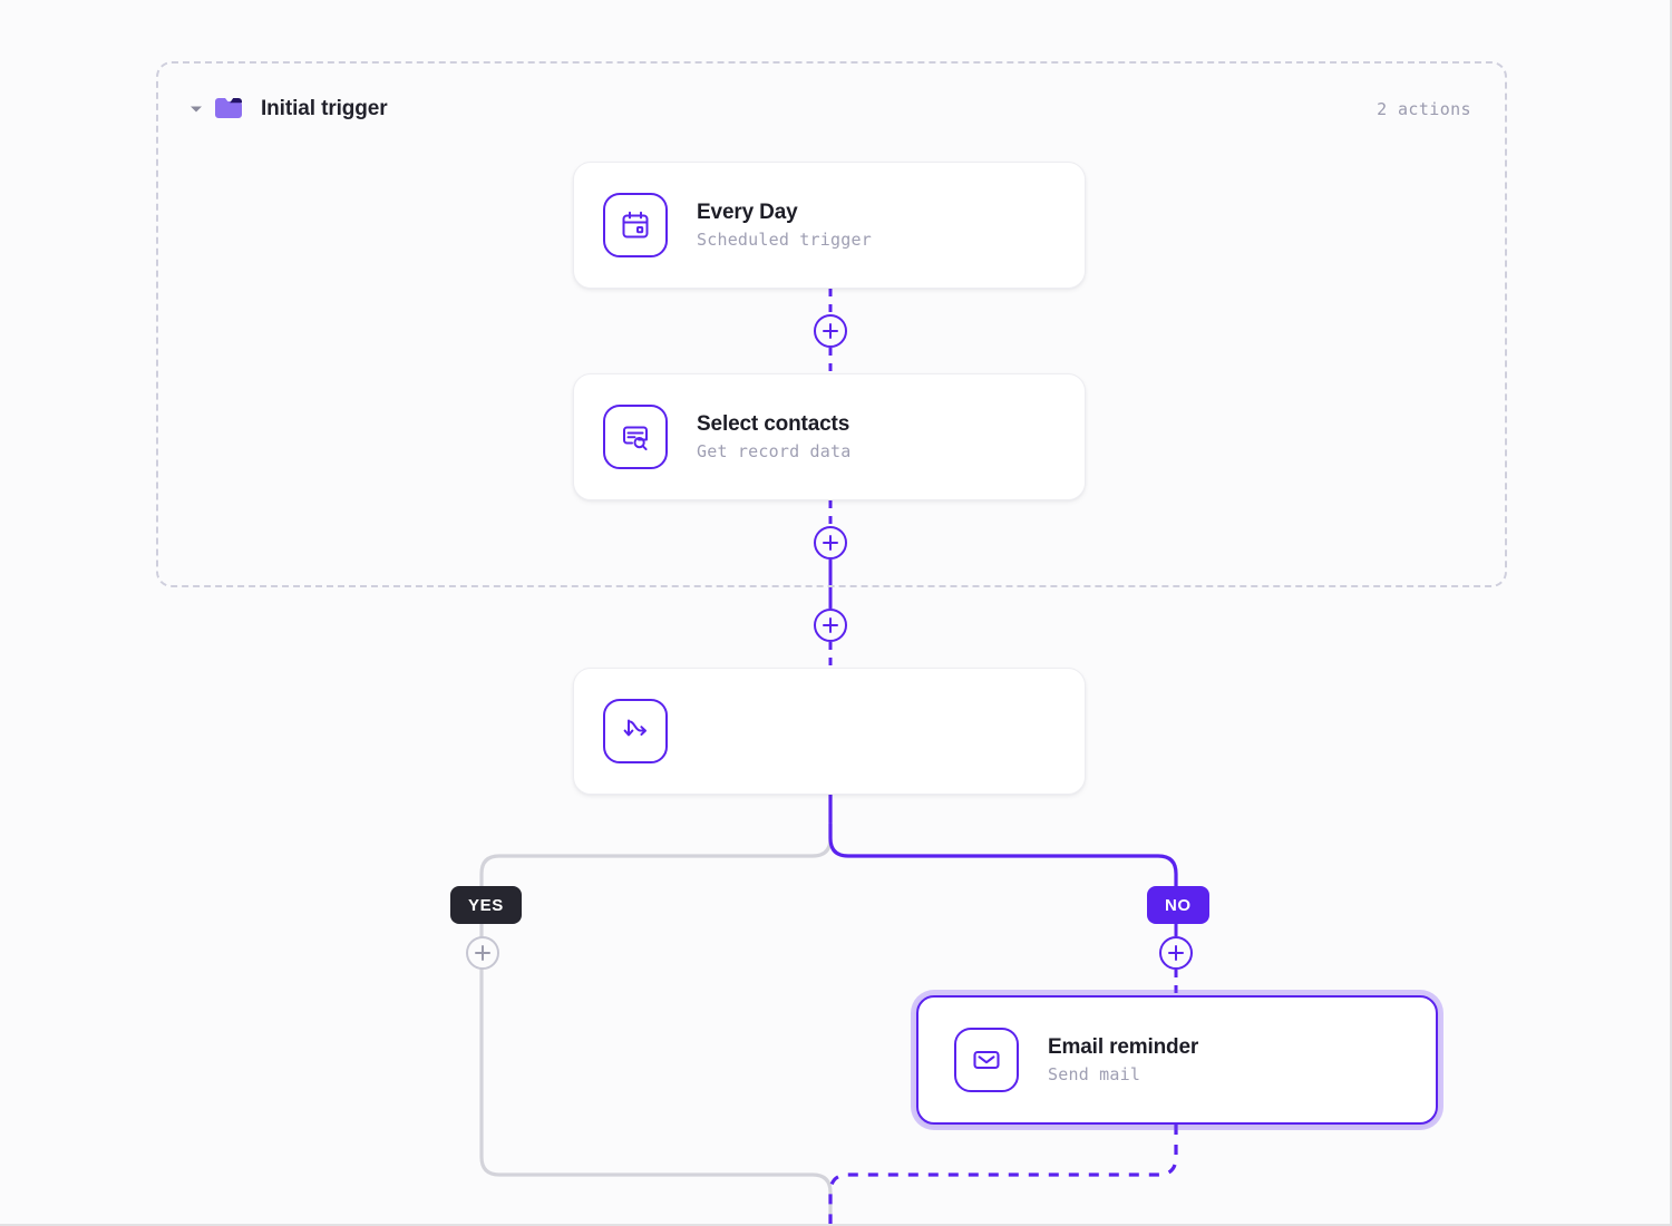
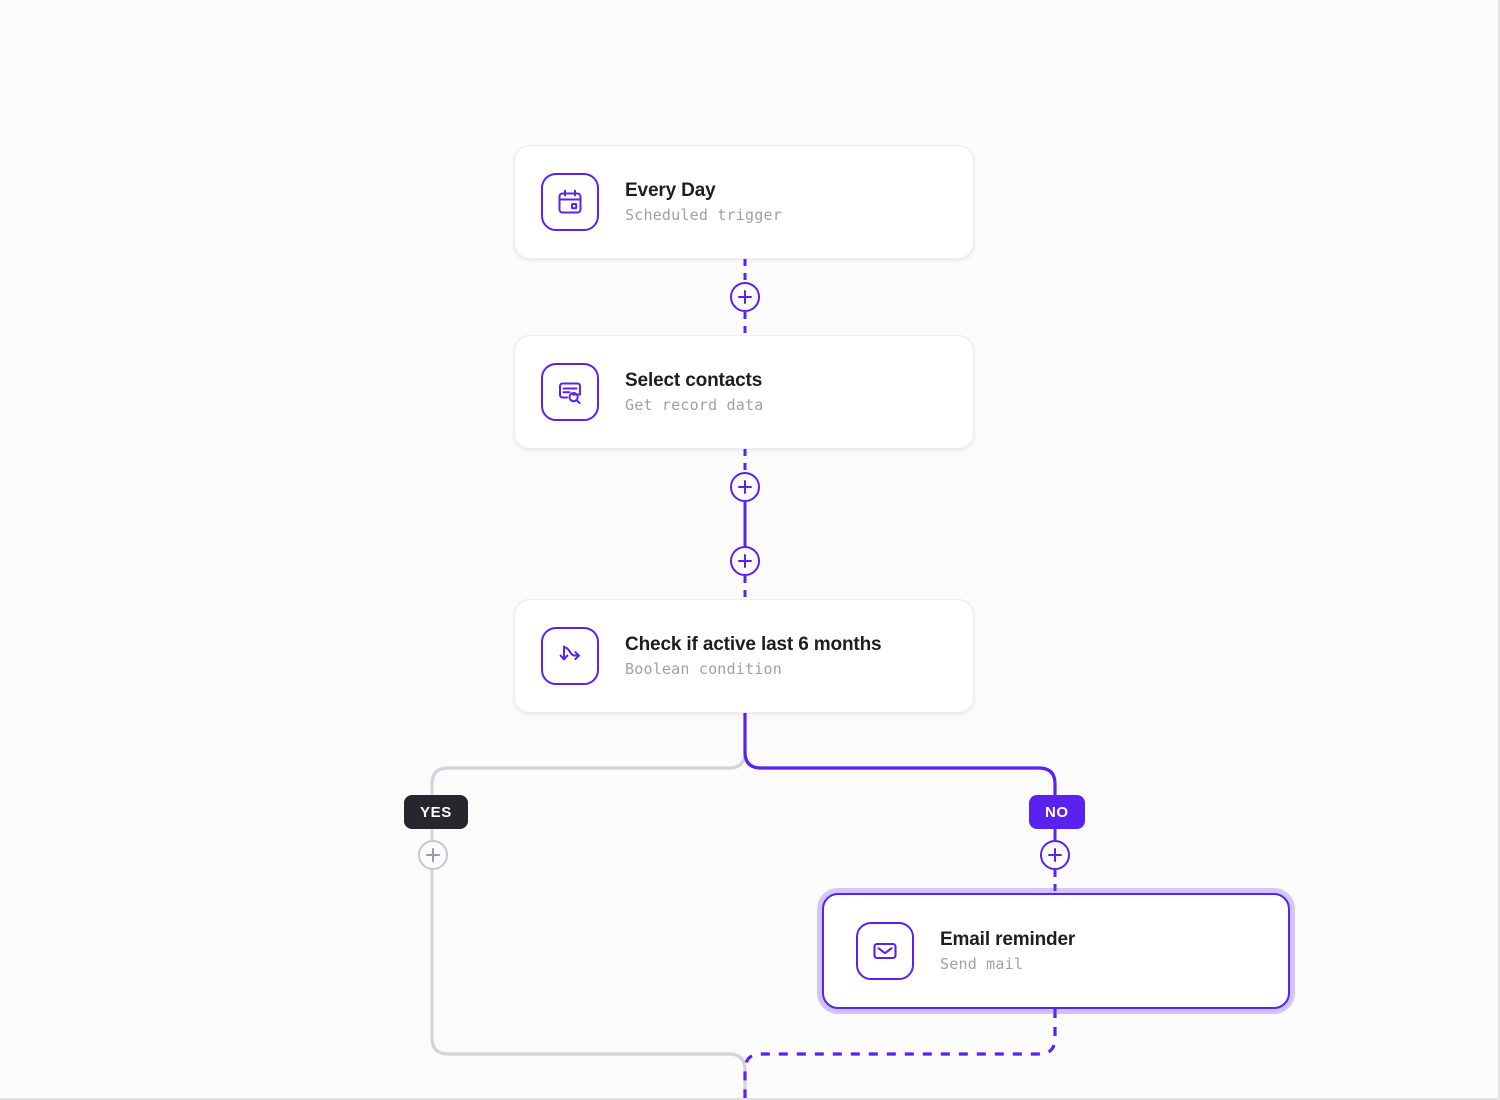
- Initial trigger
- 2 actions
  Every Day
  Scheduled trigger
  Select contacts
  Get record data
+ Check if active last 6 months
+ Boolean condition
  Email reminder
  Send mail
  YES
  NO
